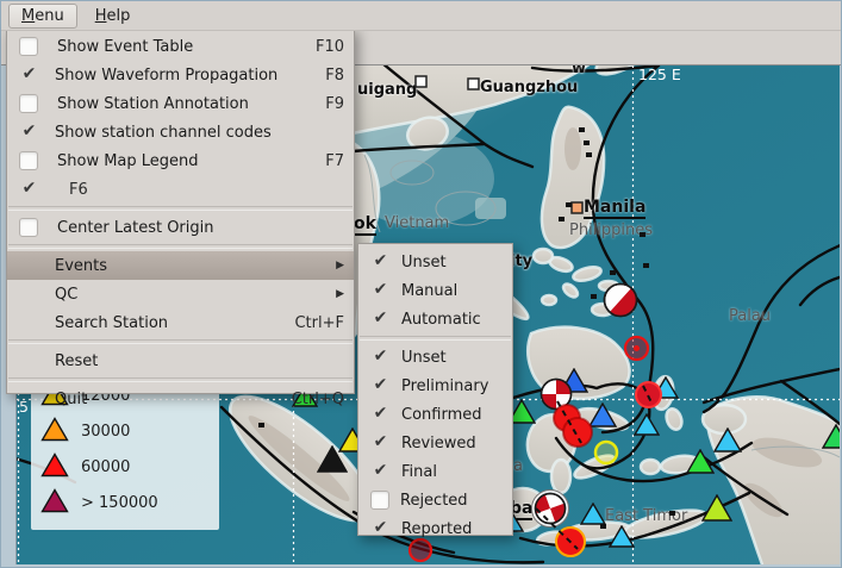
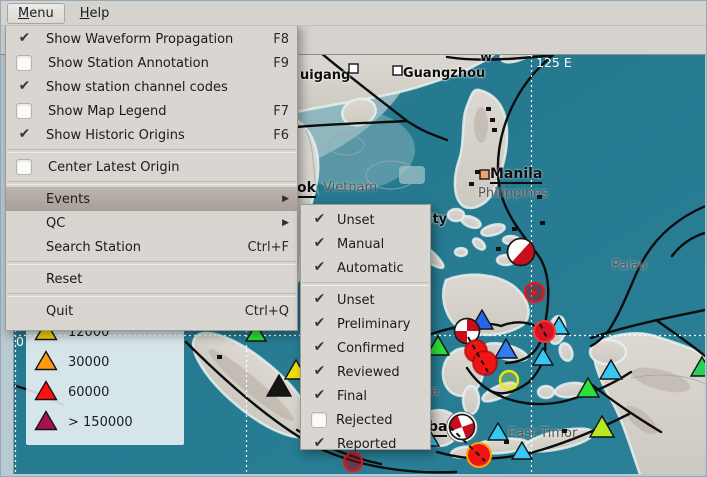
  Menu
  Help
  uigang
  Guangzhou
  w
  125 E
  ok
  Vietnam
  Manila
  Philippines
  Palau
- 5
+ 0
  a
  ba
  East Timor
  12000
  30000
  60000
  > 150000
- Show Event Table
- F10
  ✔
  Show Waveform Propagation
  F8
  Show Station Annotation
  F9
  ✔
  Show station channel codes
  Show Map Legend
  F7
  ✔
+ Show Historic Origins
  F6
  Center Latest Origin
  Events
  ▶
  QC
  ▶
  Search Station
  Ctrl+F
  Reset
  Quit
  Ctrl+Q
  ✔
  Unset
  ✔
  Manual
  ✔
  Automatic
  ✔
  Unset
  ✔
  Preliminary
  ✔
  Confirmed
  ✔
  Reviewed
  ✔
  Final
  Rejected
  ✔
  Reported
